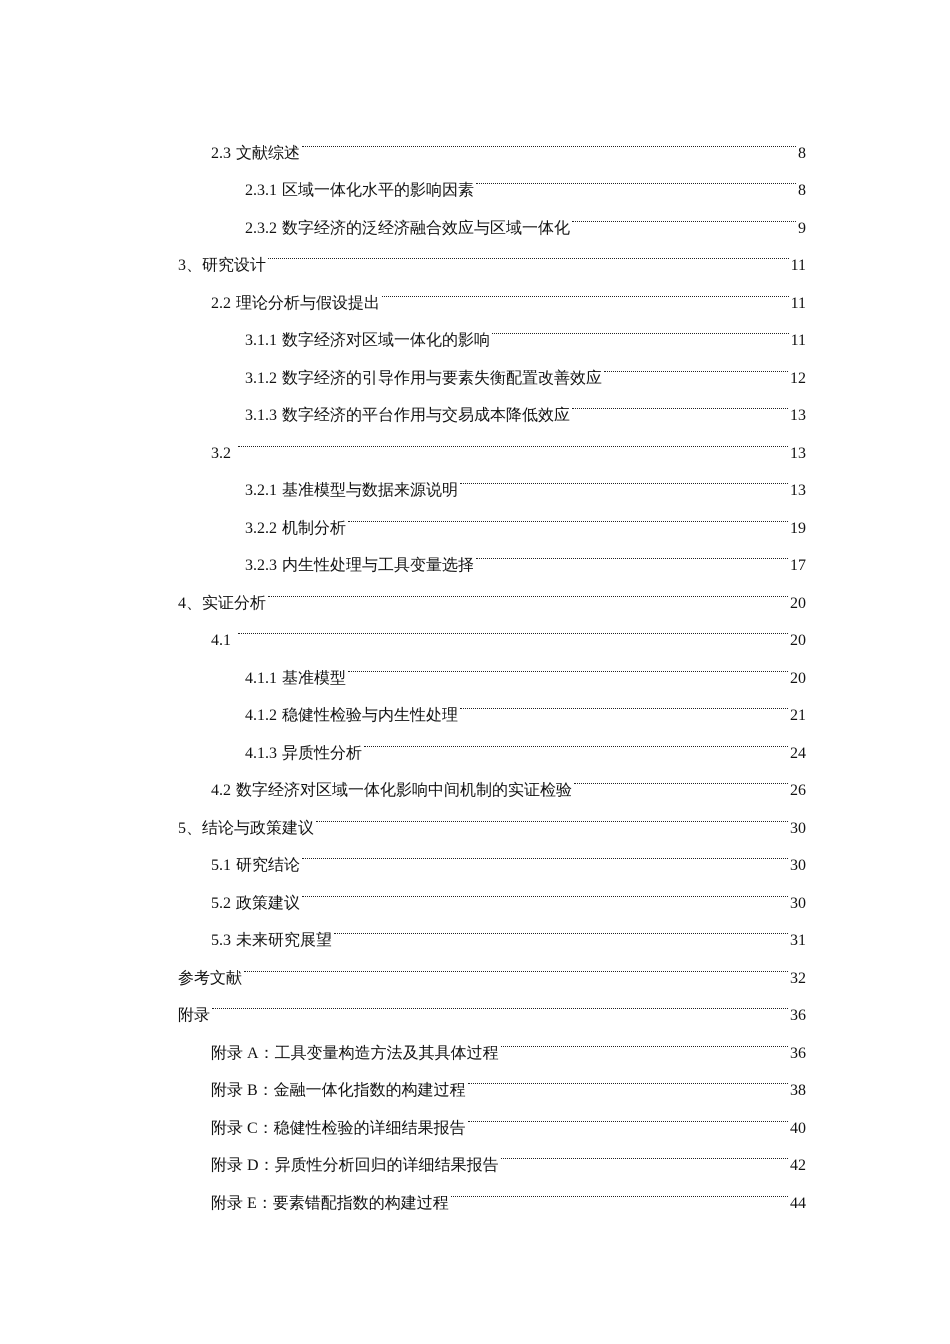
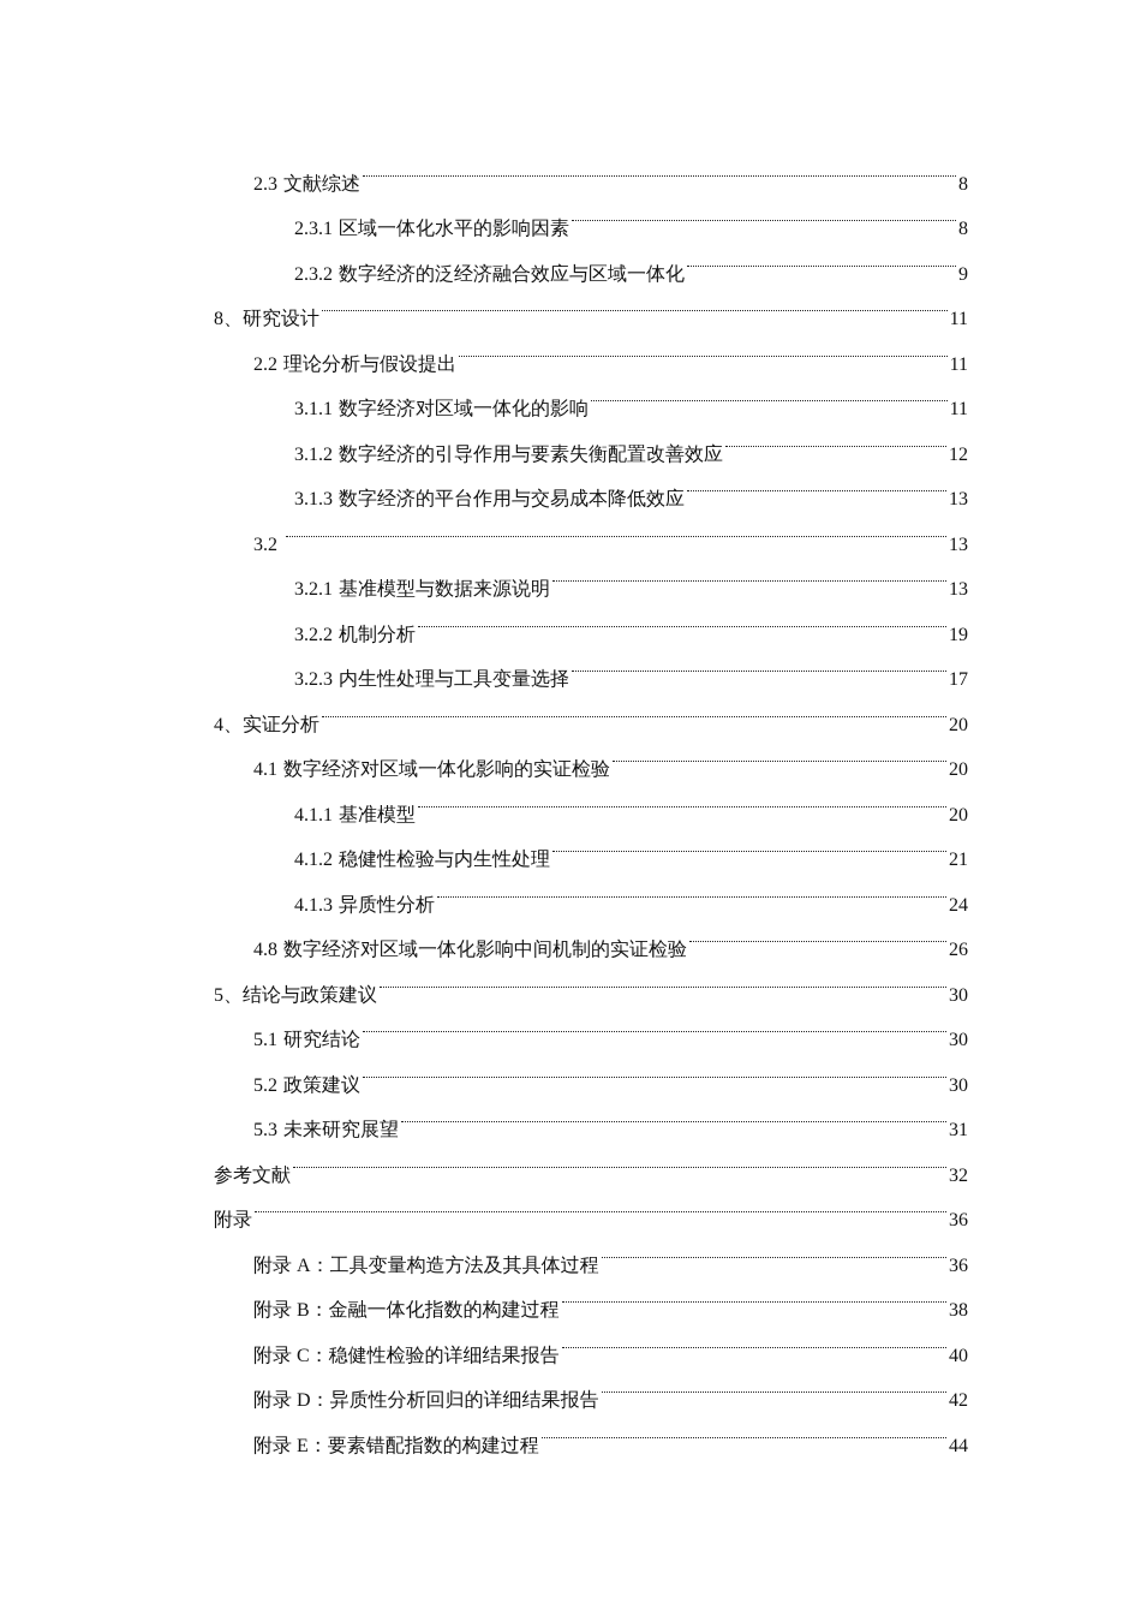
  2.3
  文献综述
  8
  2.3.1
  区域一体化水平的影响因素
  8
  2.3.2
  数字经济的泛经济融合效应与区域一体化
  9
- 3、
+ 8、
  研究设计
  11
  2.2
  理论分析与假设提出
  11
  3.1.1
  数字经济对区域一体化的影响
  11
  3.1.2
  数字经济的引导作用与要素失衡配置改善效应
  12
  3.1.3
  数字经济的平台作用与交易成本降低效应
  13
  3.2
  13
  3.2.1
  基准模型与数据来源说明
  13
  3.2.2
  机制分析
  19
  3.2.3
  内生性处理与工具变量选择
  17
  4、
  实证分析
  20
  4.1
+ 数字经济对区域一体化影响的实证检验
  20
  4.1.1
  基准模型
  20
  4.1.2
  稳健性检验与内生性处理
  21
  4.1.3
  异质性分析
  24
- 4.2
+ 4.8
  数字经济对区域一体化影响中间机制的实证检验
  26
  5、
  结论与政策建议
  30
  5.1
  研究结论
  30
  5.2
  政策建议
  30
  5.3
  未来研究展望
  31
  参考文献
  32
  附录
  36
  附录 A：
  工具变量构造方法及其具体过程
  36
  附录 B：
  金融一体化指数的构建过程
  38
  附录 C：
  稳健性检验的详细结果报告
  40
  附录 D：
  异质性分析回归的详细结果报告
  42
  附录 E：
  要素错配指数的构建过程
  44
